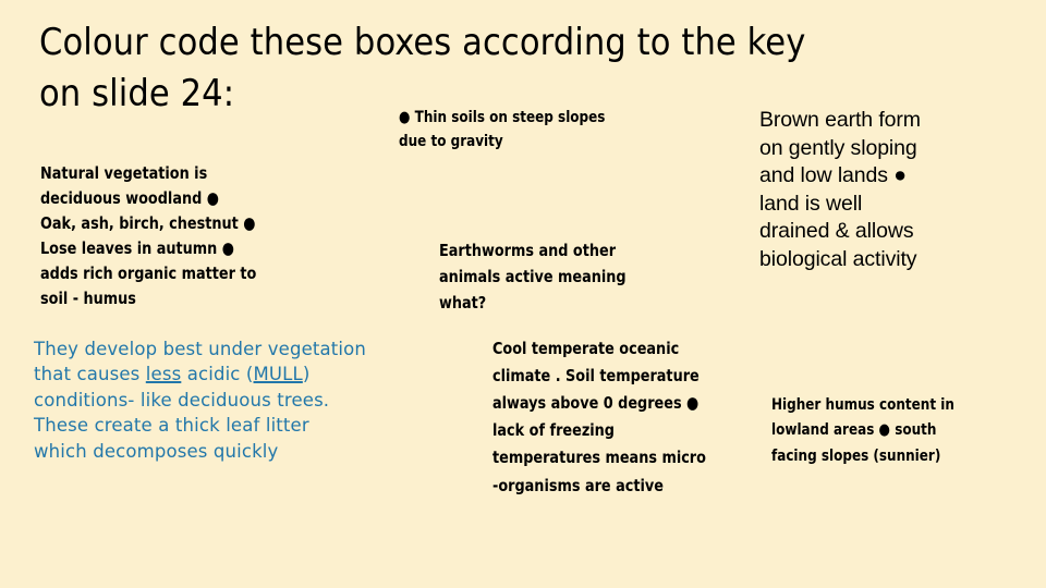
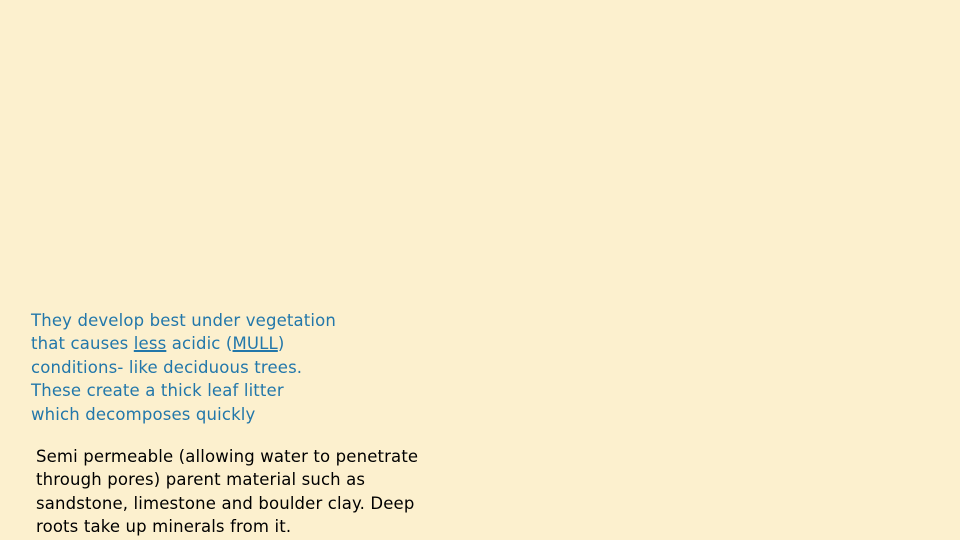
- Colour code these boxes according to the key
- on slide 24:
- Natural vegetation is
- deciduous woodland ●
- Oak, ash, birch, chestnut ●
- Lose leaves in autumn ●
- adds rich organic matter to
- soil - humus
- ● Thin soils on steep slopes
- due to gravity
- Earthworms and other
- animals active meaning
- what?
- Cool temperate oceanic
- climate . Soil temperature
- always above 0 degrees ●
- lack of freezing
- temperatures means micro
- -organisms are active
- Brown earth form
- on gently sloping
- and low lands ●
- land is well
- drained & allows
- biological activity
- Higher humus content in
- lowland areas ● south
- facing slopes (sunnier)
  They develop best under vegetation
  that causes less acidic (MULL)
  conditions- like deciduous trees.
  These create a thick leaf litter
  which decomposes quickly
+ Semi permeable (allowing water to penetrate
+ through pores) parent material such as
+ sandstone, limestone and boulder clay. Deep
+ roots take up minerals from it.
